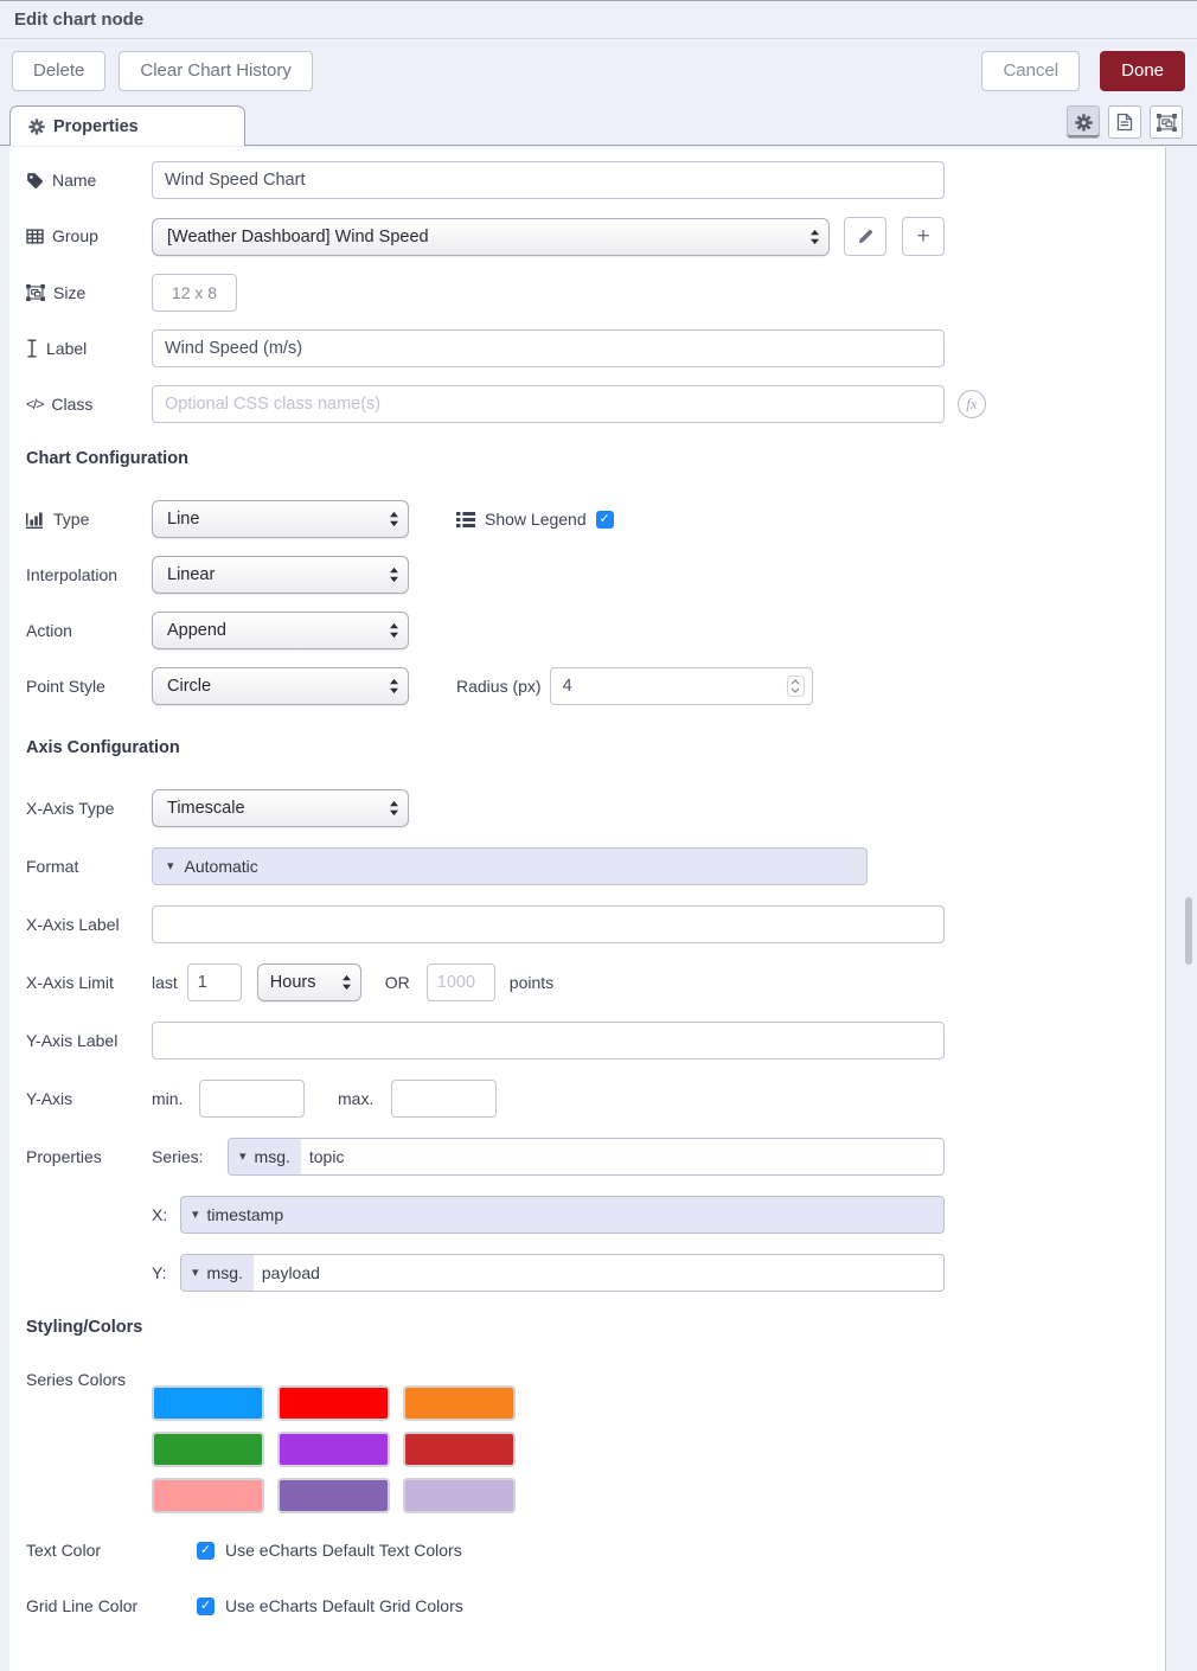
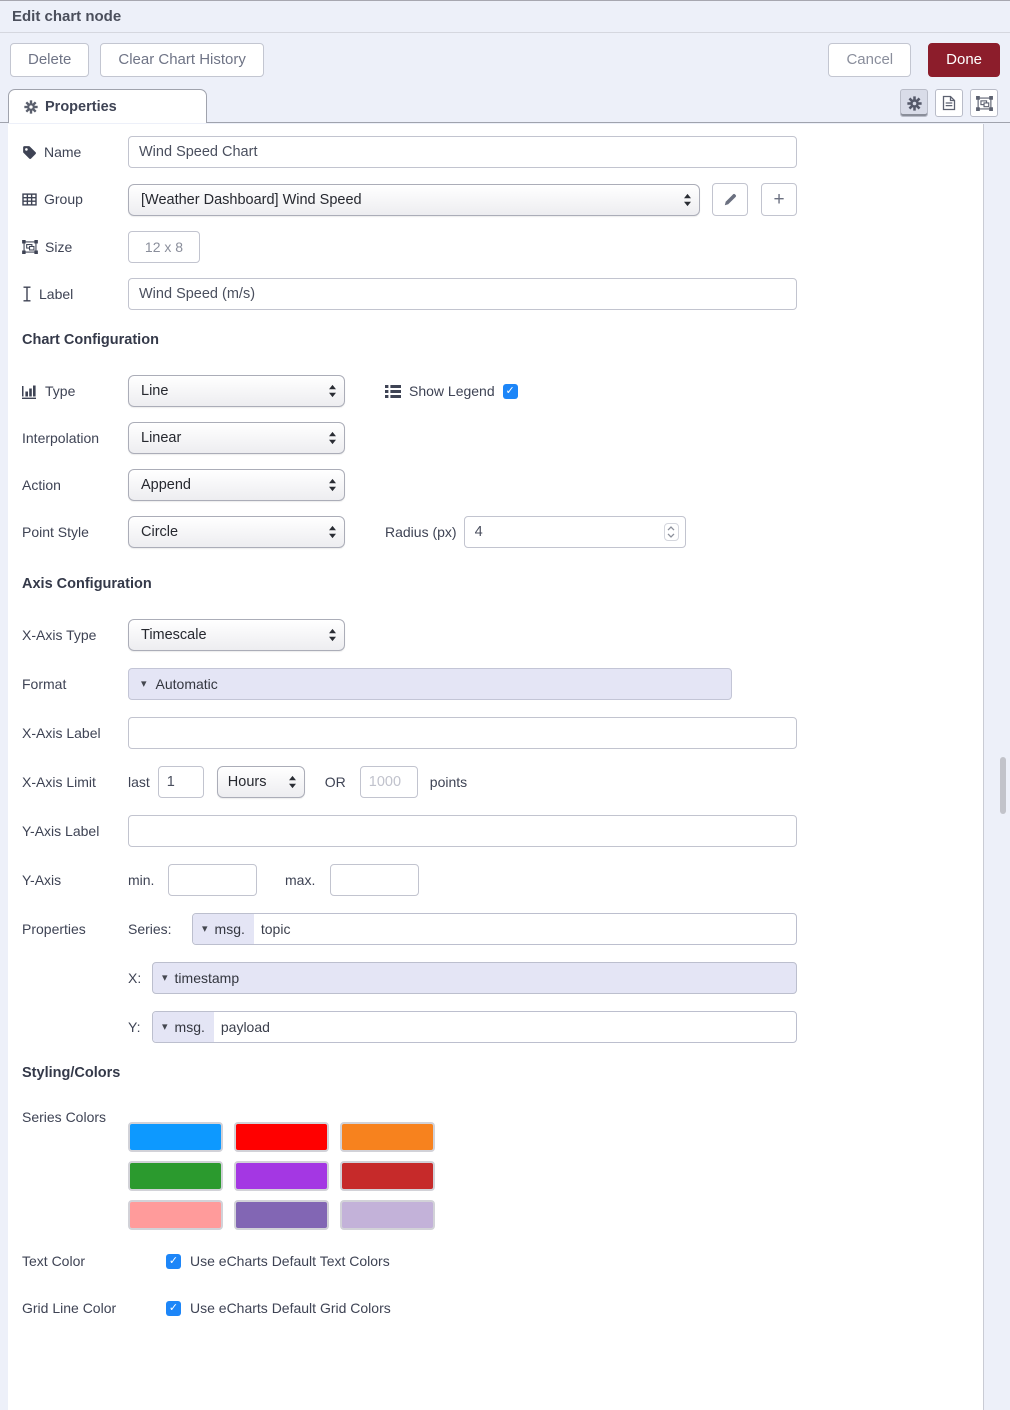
  Edit chart node
  Delete
  Clear Chart History
  Cancel
  Done
  Properties
  Name
  Wind Speed Chart
  Group
  [Weather Dashboard] Wind Speed
  +
  Size
  12 x 8
  Label
  Wind Speed (m/s)
- </>
- Class
- Optional CSS class name(s)
- fx
  Chart Configuration
  Type
  Line
  Show Legend
  ✓
  Interpolation
  Linear
  Action
  Append
  Point Style
  Circle
  Radius (px)
  4
  Axis Configuration
  X-Axis Type
  Timescale
  Format
  ▾
  Automatic
  X-Axis Label
  X-Axis Limit
  last
  1
  Hours
  OR
  1000
  points
  Y-Axis Label
  Y-Axis
  min.
  max.
  Properties
  Series:
  ▾
  msg.
  topic
  X:
  ▾
  timestamp
  Y:
  ▾
  msg.
  payload
  Styling/Colors
  Series Colors
  Text Color
  ✓
  Use eCharts Default Text Colors
  Grid Line Color
  ✓
  Use eCharts Default Grid Colors
